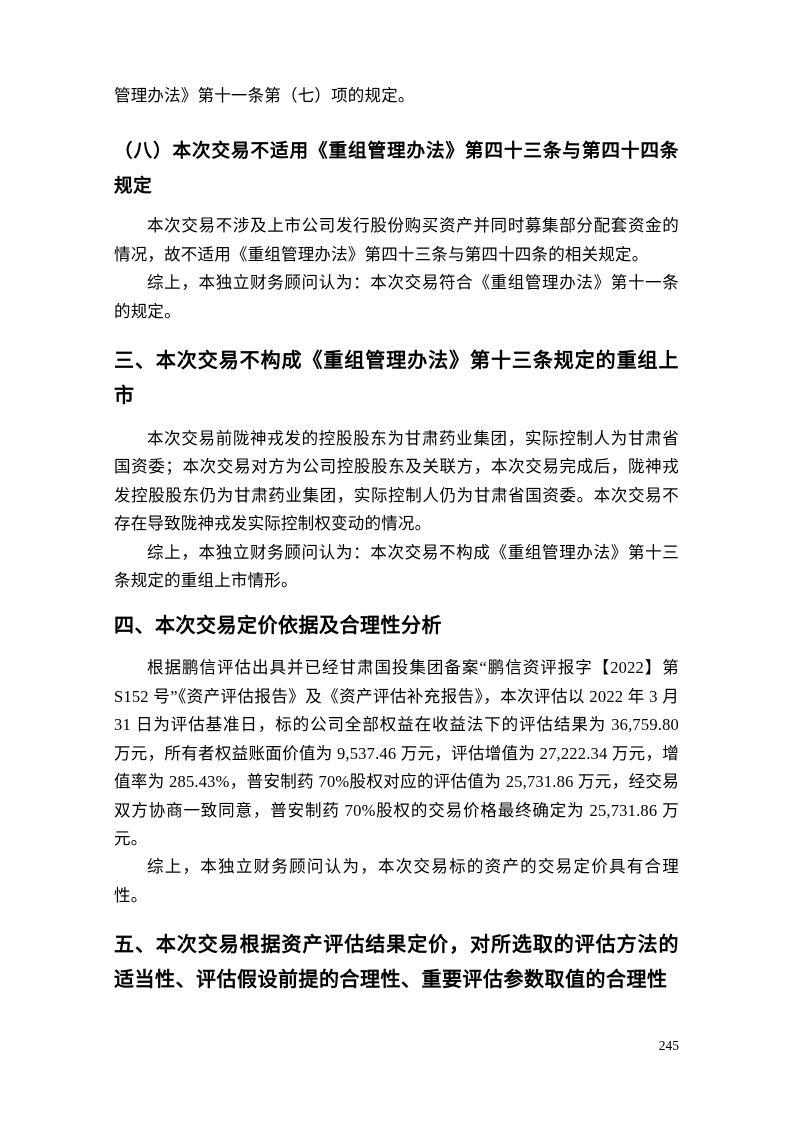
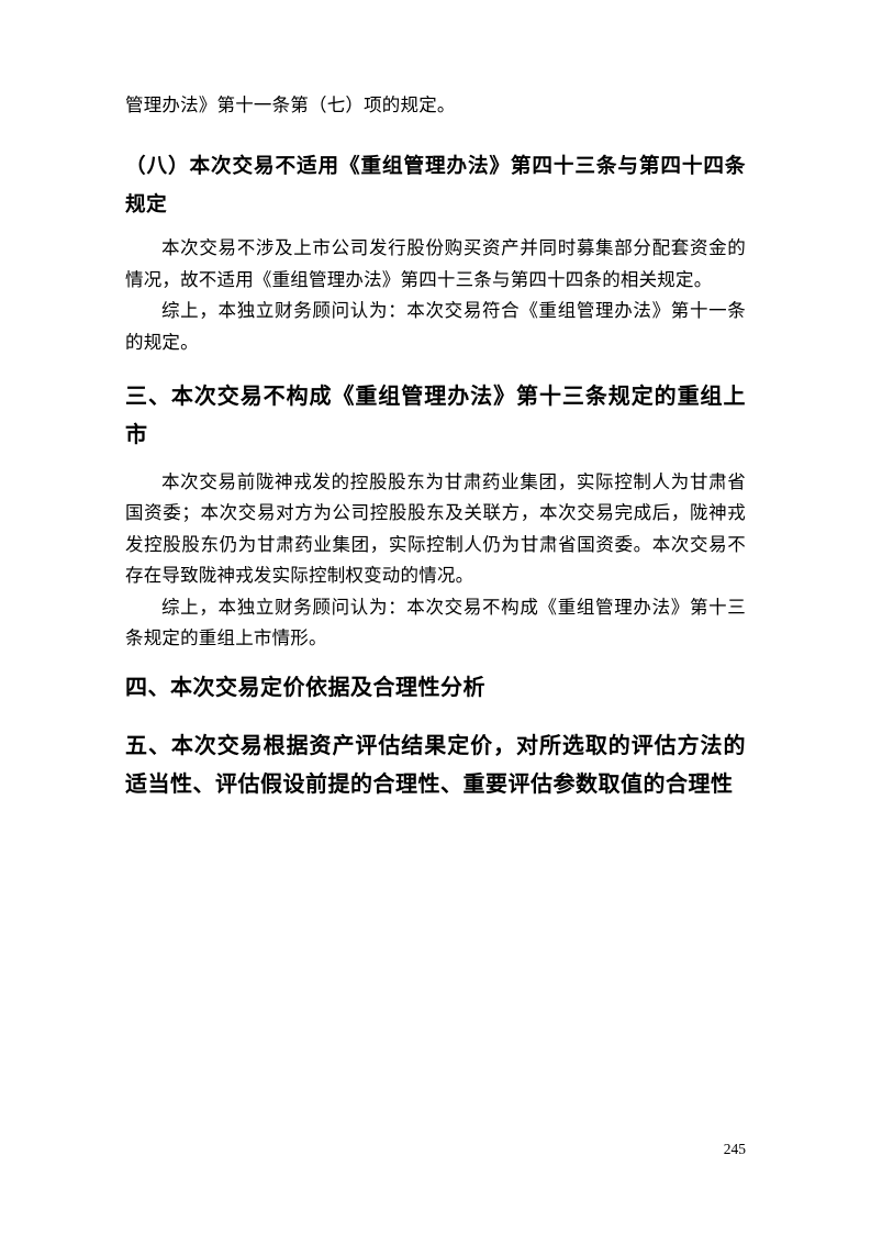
  管理办法》第十一条第（七）项的规定。
  （八）本次交易不适用《重组管理办法》第四十三条与第四十四条规定
  本次交易不涉及上市公司发行股份购买资产并同时募集部分配套资金的情况，故不适用《重组管理办法》第四十三条与第四十四条的相关规定。
  综上，本独立财务顾问认为：本次交易符合《重组管理办法》第十一条的规定。
  三、本次交易不构成《重组管理办法》第十三条规定的重组上市
  本次交易前陇神戎发的控股股东为甘肃药业集团，实际控制人为甘肃省国资委；本次交易对方为公司控股股东及关联方，本次交易完成后，陇神戎发控股股东仍为甘肃药业集团，实际控制人仍为甘肃省国资委。本次交易不存在导致陇神戎发实际控制权变动的情况。
  综上，本独立财务顾问认为：本次交易不构成《重组管理办法》第十三条规定的重组上市情形。
  四、本次交易定价依据及合理性分析
- 根据鹏信评估出具并已经甘肃国投集团备案“鹏信资评报字【2022】第 S152 号”《资产评估报告》及《资产评估补充报告》，本次评估以 2022 年 3 月 31 日为评估基准日，标的公司全部权益在收益法下的评估结果为 36,759.80 万元，所有者权益账面价值为 9,537.46 万元，评估增值为 27,222.34 万元，增值率为 285.43%，普安制药 70%股权对应的评估值为 25,731.86 万元，经交易双方协商一致同意，普安制药 70%股权的交易价格最终确定为 25,731.86 万元。
- 综上，本独立财务顾问认为，本次交易标的资产的交易定价具有合理性。
  五、本次交易根据资产评估结果定价，对所选取的评估方法的适当性、评估假设前提的合理性、重要评估参数取值的合理性
  245
